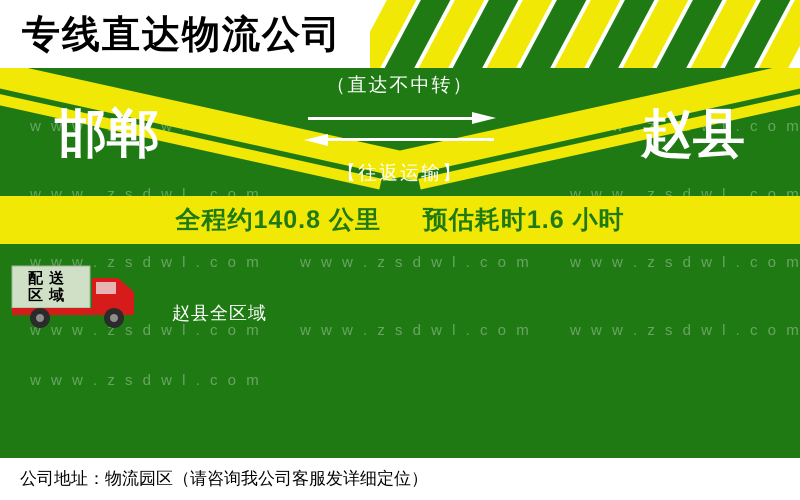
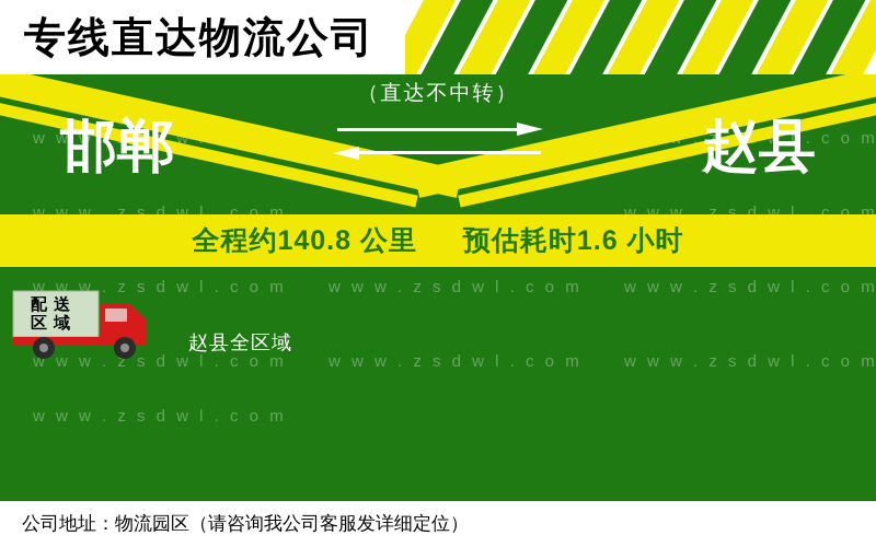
  w w w . z s d w l . c o m
  w w w . z s d w l . c o m
  w w w . z s d w l . c o m
  w w w . z s d w l . c o m
  w w w . z s d w l . c o m
  w w w . z s d w l . c o m
  w w w . z s d w l . c o m
  w w w . z s d w l . c o m
  w w w . z s d w l . c o m
  邯郸
  赵县
  （直达不中转）
- 【往返运输】
  全程约140.8 公里 预估耗时1.6 小时
  配 送
  区 域
  赵县全区域
  专线直达物流公司
  公司地址：物流园区（请咨询我公司客服发详细定位）
